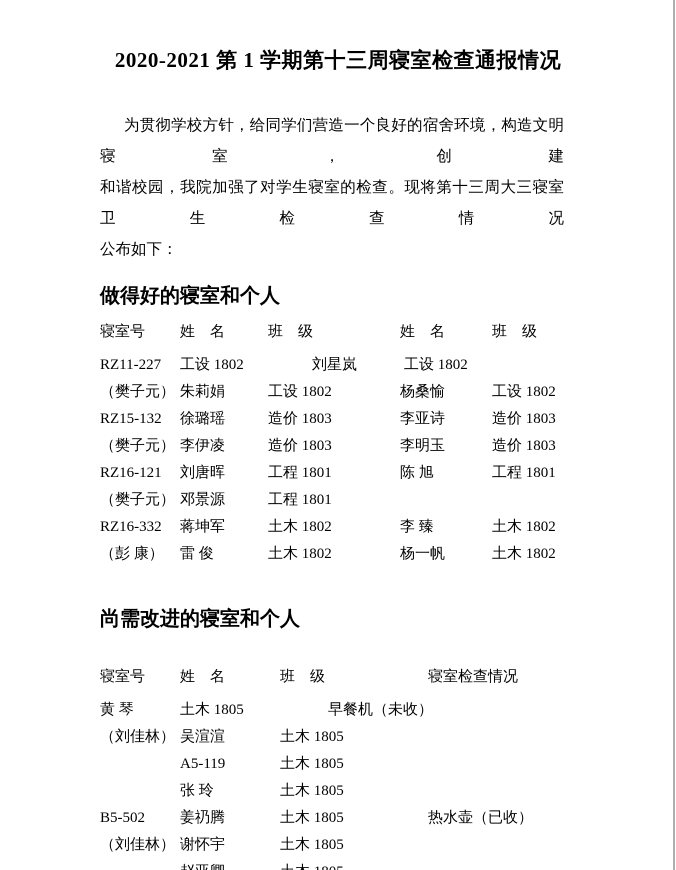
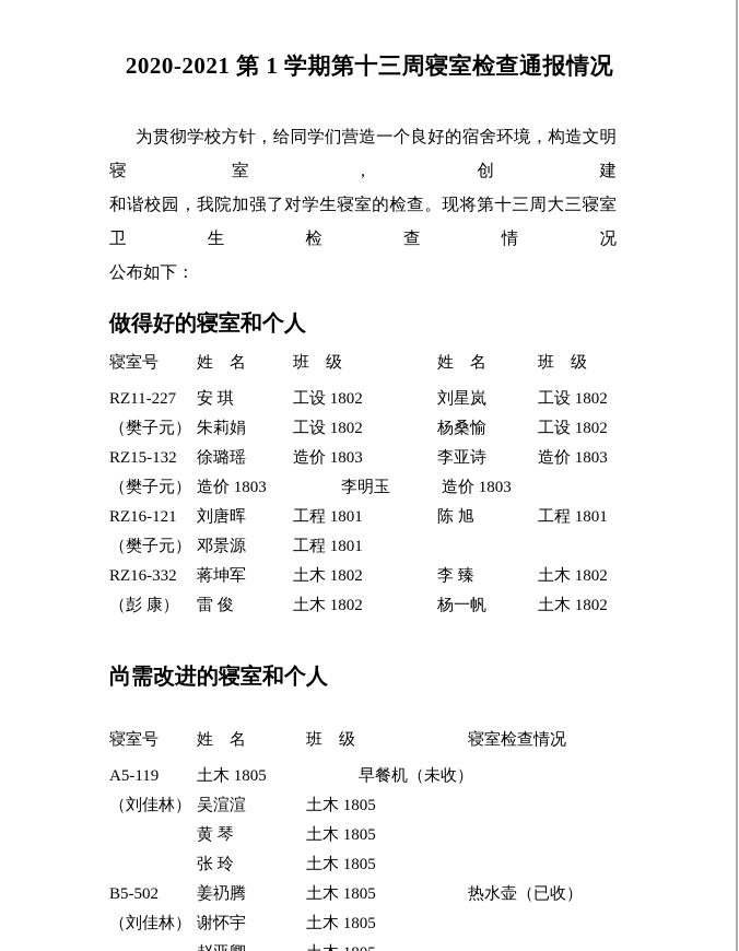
  2020-2021 第 1 学期第十三周寝室检查通报情况
  为贯彻学校方针，给同学们营造一个良好的宿舍环境，构造文明寝室，创建
  和谐校园，我院加强了对学生寝室的检查。现将第十三周大三寝室卫生检查情况
  公布如下：
  做得好的寝室和个人
  寝室号
  姓 名
  班 级
  姓 名
  班 级
  RZ11-227
+ 安 琪
  工设 1802
  刘星岚
  工设 1802
  （樊子元）
  朱莉娟
  工设 1802
  杨桑愉
  工设 1802
  RZ15-132
  徐璐瑶
  造价 1803
  李亚诗
  造价 1803
  （樊子元）
- 李伊凌
  造价 1803
  李明玉
  造价 1803
  RZ16-121
  刘唐晖
  工程 1801
  陈 旭
  工程 1801
  （樊子元）
  邓景源
  工程 1801
  RZ16-332
  蒋坤军
  土木 1802
  李 臻
  土木 1802
  （彭 康）
  雷 俊
  土木 1802
  杨一帆
  土木 1802
  尚需改进的寝室和个人
  寝室号
  姓 名
  班 级
  寝室检查情况
- 黄 琴
+ A5-119
  土木 1805
  早餐机（未收）
  （刘佳林）
  吴渲渲
  土木 1805
- A5-119
+ 黄 琴
  土木 1805
  张 玲
  土木 1805
  B5-502
  姜礽腾
  土木 1805
  热水壶（已收）
  （刘佳林）
  谢怀宇
  土木 1805
